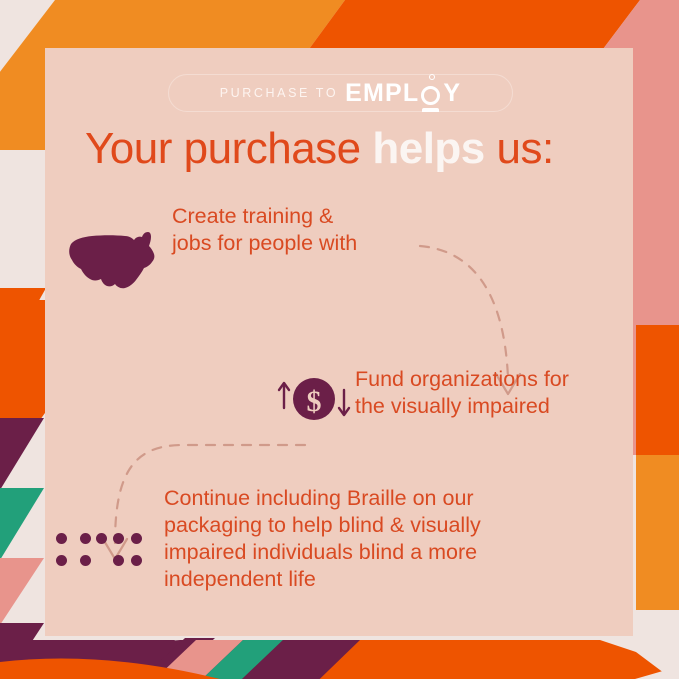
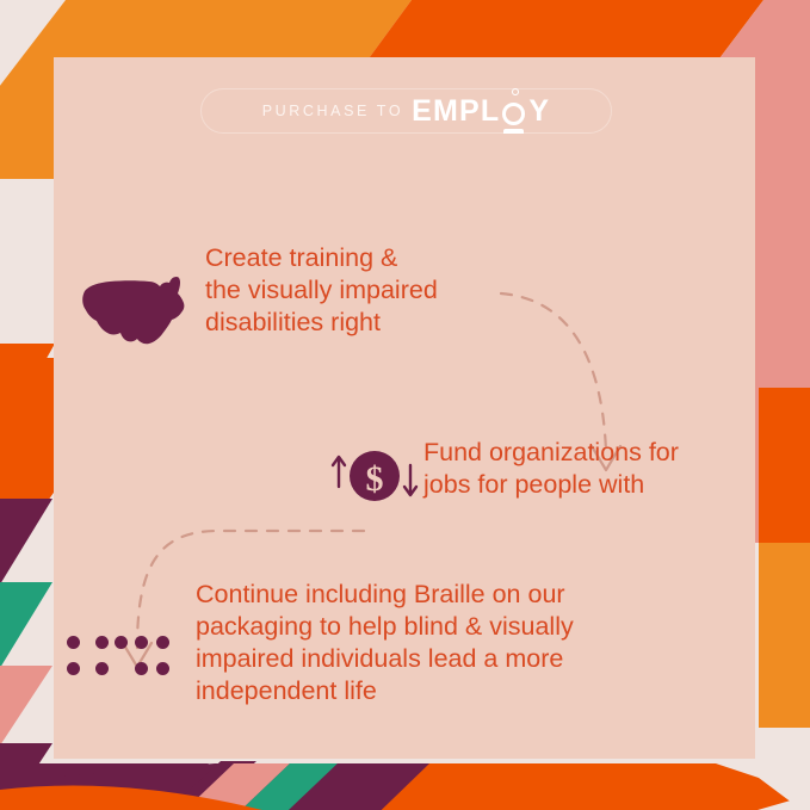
  PURCHASE TO
  EMPL
  Y
- Your purchase helps us:
  $
  Create training &
- jobs for people with
+ the visually impaired
+ disabilities right
  Fund organizations for
- the visually impaired
+ jobs for people with
  Continue including Braille on our
  packaging to help blind & visually
- impaired individuals blind a more
+ impaired individuals lead a more
  independent life
